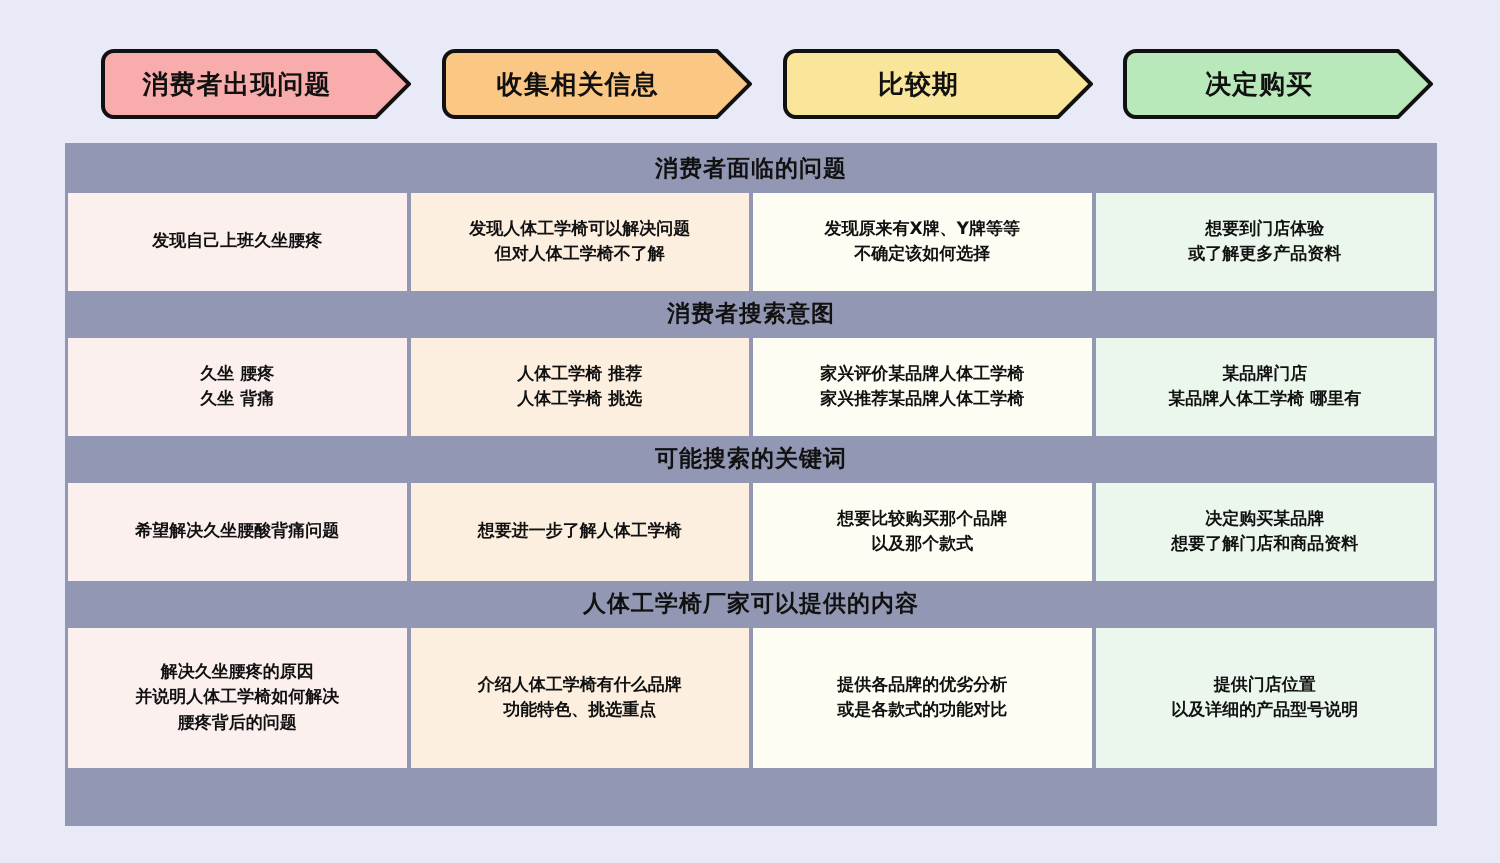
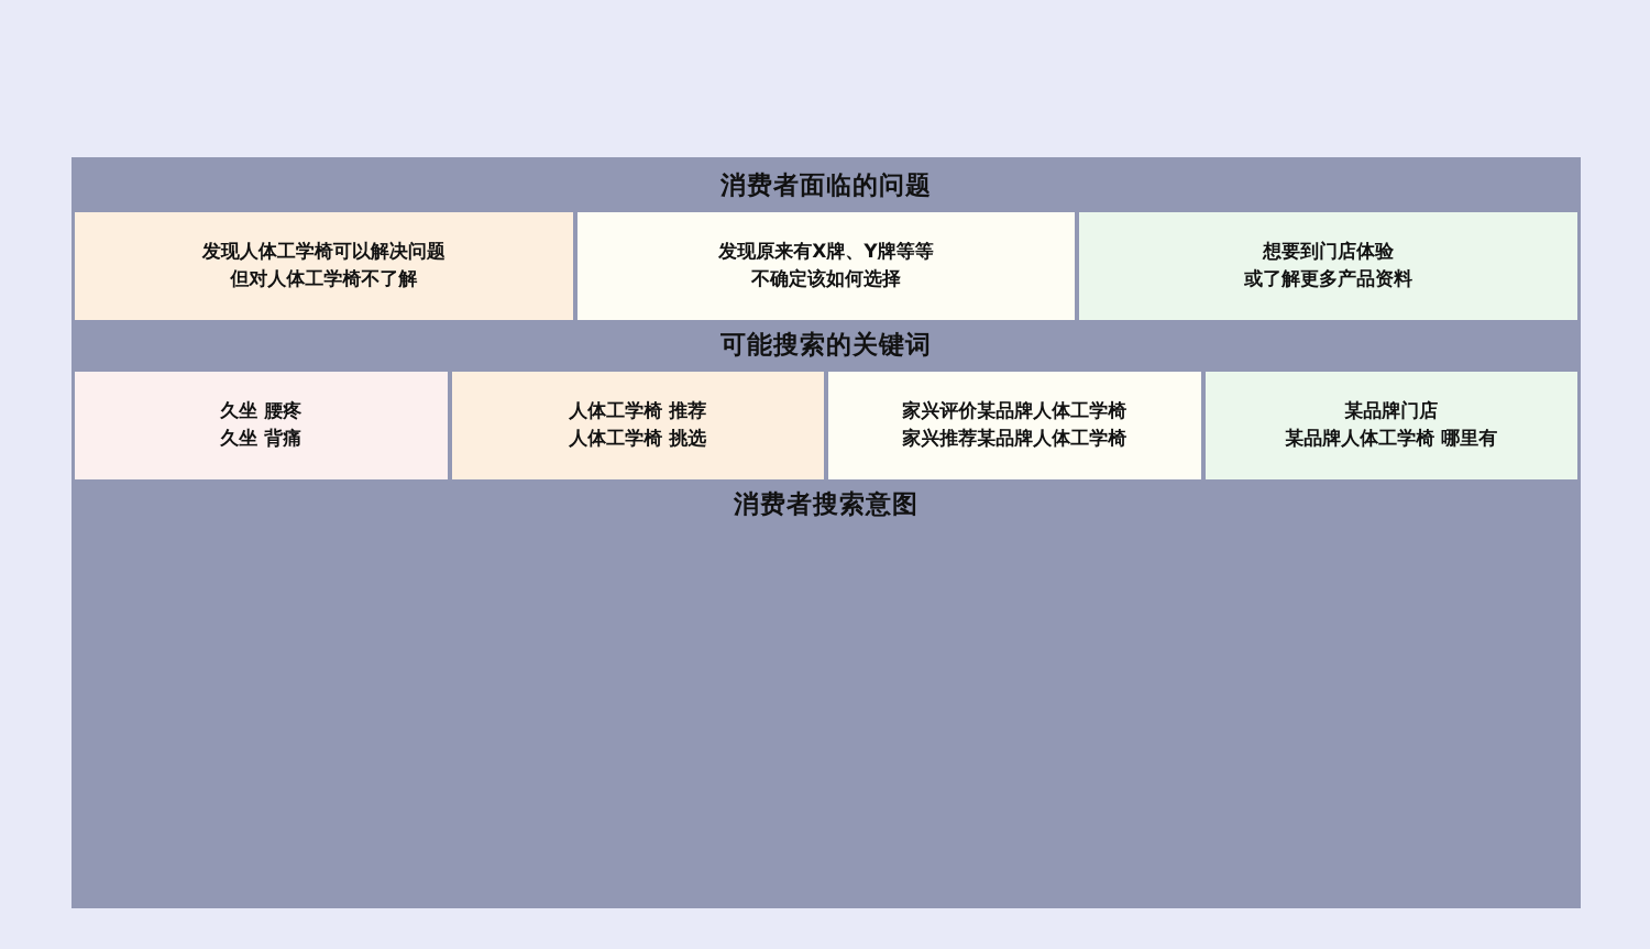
- 消费者出现问题
- 收集相关信息
- 比较期
- 决定购买
  消费者面临的问题
- 发现自己上班久坐腰疼
  发现人体工学椅可以解决问题
  但对人体工学椅不了解
  发现原来有X牌、Y牌等等
  不确定该如何选择
  想要到门店体验
  或了解更多产品资料
- 消费者搜索意图
+ 可能搜索的关键词
  久坐 腰疼
  久坐 背痛
  人体工学椅 推荐
  人体工学椅 挑选
  家兴评价某品牌人体工学椅
  家兴推荐某品牌人体工学椅
  某品牌门店
  某品牌人体工学椅 哪里有
- 可能搜索的关键词
+ 消费者搜索意图
- 希望解决久坐腰酸背痛问题
- 想要进一步了解人体工学椅
- 想要比较购买那个品牌
- 以及那个款式
- 决定购买某品牌
- 想要了解门店和商品资料
- 人体工学椅厂家可以提供的内容
- 解决久坐腰疼的原因
- 并说明人体工学椅如何解决
- 腰疼背后的问题
- 介绍人体工学椅有什么品牌
- 功能特色、挑选重点
- 提供各品牌的优劣分析
- 或是各款式的功能对比
- 提供门店位置
- 以及详细的产品型号说明
